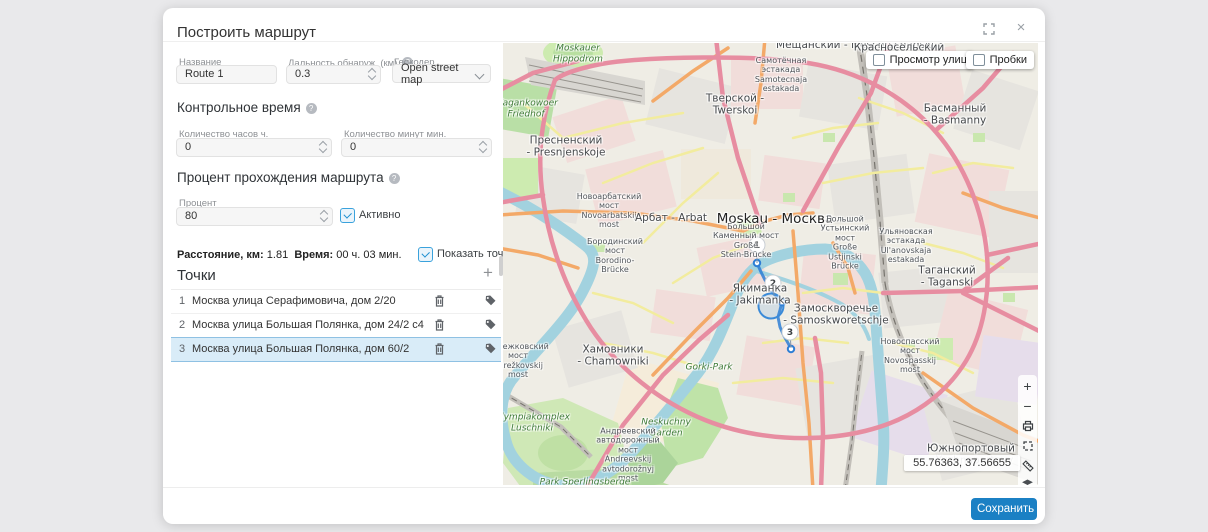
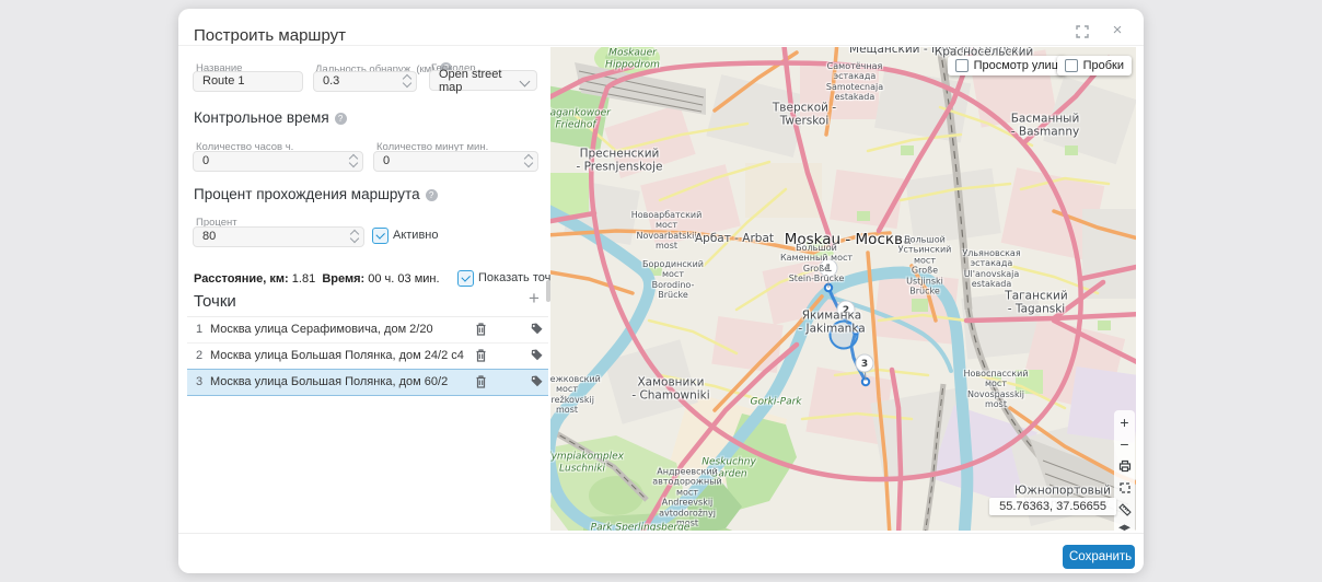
  Построить маршрут
  ×
  Название
  Route 1
  Дальность обнаруж. (км ?
  0.3
  Геокодер
  Open street map
  Контрольное время ?
  Количество часов ч.
  0
  Количество минут мин.
  0
  Процент прохождения маршрута ?
  Процент
  80
  Активно
  Расстояние, км: 1.81 Время: 00 ч. 03 мин.
  Показать точ
  Точки
  +
  1
  Москва улица Серафимовича, дом 2/20
  2
  Москва улица Большая Полянка, дом 24/2 с4
  3
  Москва улица Большая Полянка, дом 60/2
  1
  2
  3
  Мещанский - Meschtschanski
  Красносельский
  Самотёчная
  эстакада
  Samotecnaja
  estakada
  Тверской -
  Twerskoi
  Басманный
  - Basmanny
  Moskauer
  Hippodrom
  agankowoer
  Friedhof
  Пресненский
  - Presnjenskoje
  Новоарбатский
  мост
  Novoarbatskij
  most
  Арбат - Arbat
  Бородинский
  мост
  Borodino-
  Brücke
  Moskau - Москва
  Большой
  Каменный мост
  Große
  Stein-Brücke
  Большой
  Устьинский
  мост
  Große
  Ustjinski
  Brücke
  Ульяновская
  эстакада
  Ul'anovskaja
  estakada
  Таганский
  - Taganski
  Якиманка
  - Jakimanka
- Замоскворечье
- - Samoskworetschje
  Хамовники
  - Chamowniki
  ежковский
  мост
  režkovskij
  most
  Новоспасский
  мост
  Novospasskij
  most
  Gorki-Park
  Neskuchny
  Garden
  lympiakomplex
  Luschniki
  Андреевский
  автодорожный
  мост
  Andreevskij
  avtodorožnyj
  most
  Южнопортовый
  Park Sperlingsberge
  Просмотр улиц
  Пробки
  +
  −
  55.76363, 37.56655
  Сохранить
